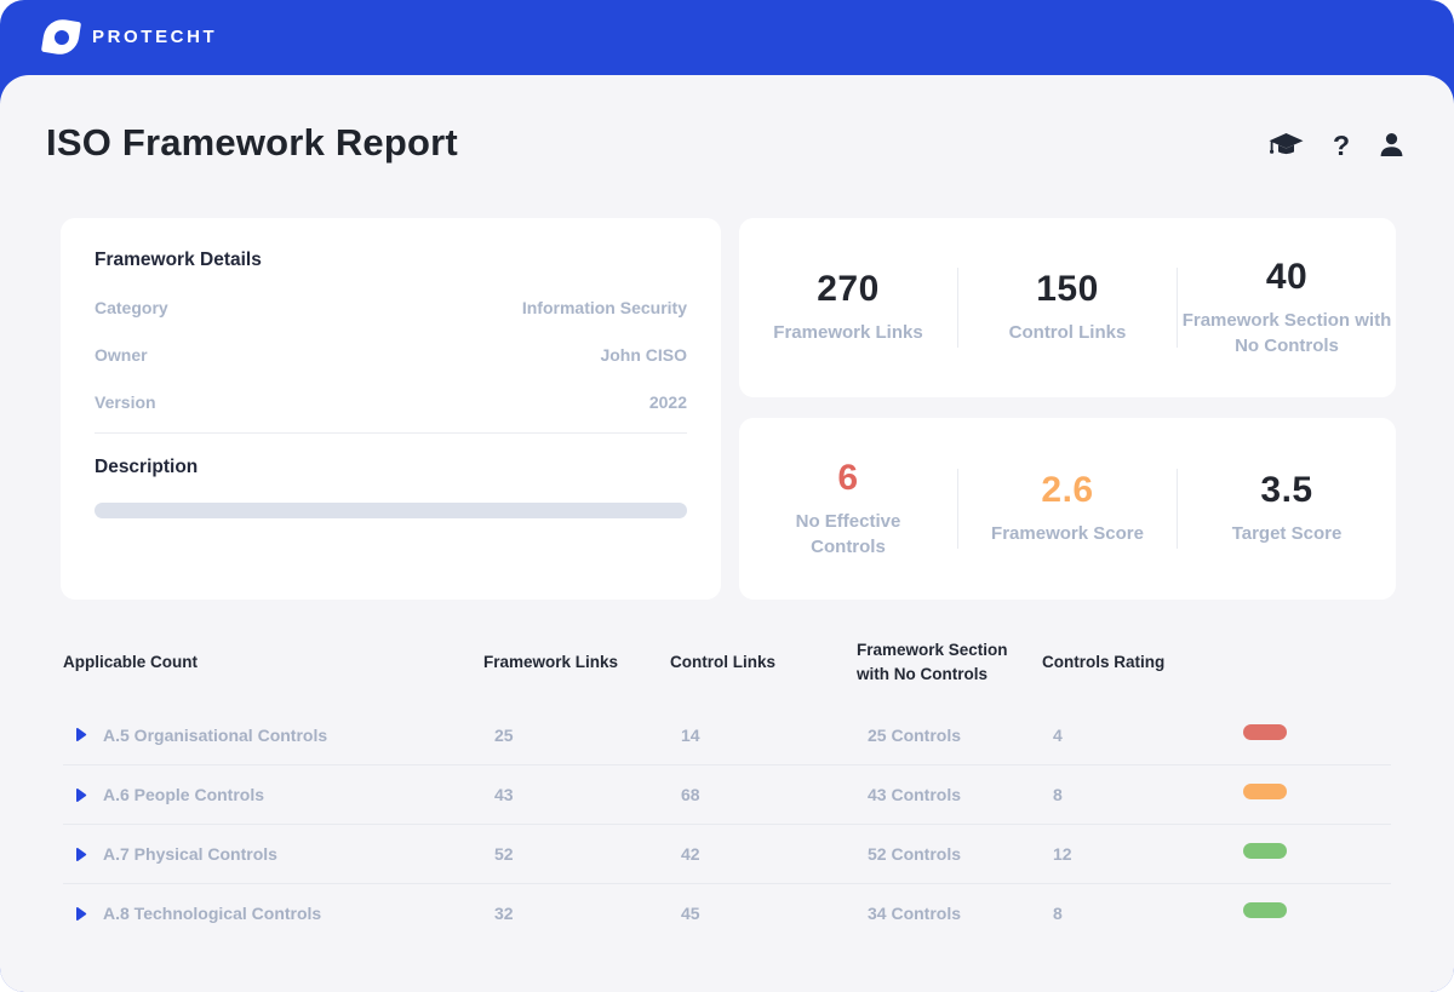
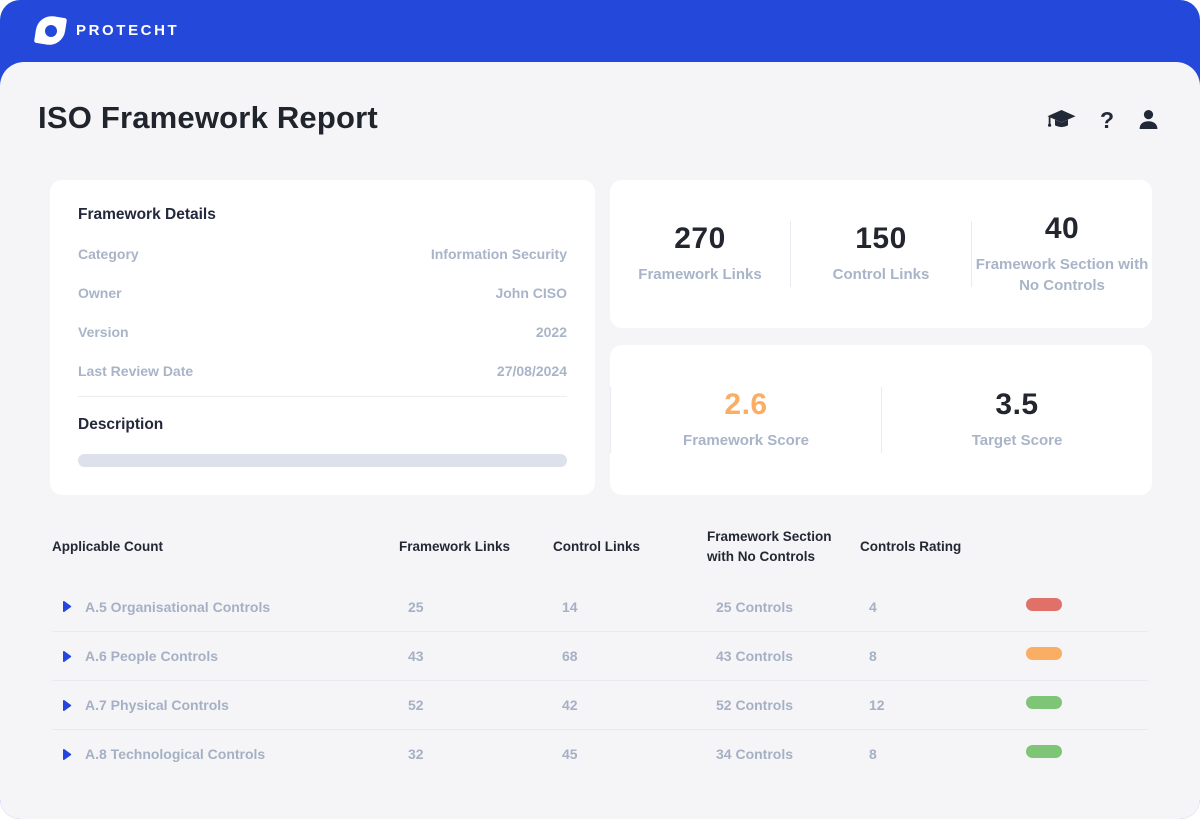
  PROTECHT
  ISO Framework Report
  ?
  Framework Details
  Category
  Information Security
  Owner
  John CISO
  Version
  2022
+ Last Review Date
+ 27/08/2024
  Description
  270
  Framework Links
  150
  Control Links
  40
  Framework Section with No Controls
- 6
- No Effective Controls
  2.6
  Framework Score
  3.5
  Target Score
  Applicable Count
  Framework Links
  Control Links
  Framework Section with No Controls
  Controls Rating
  A.5 Organisational Controls
  25
  14
  25 Controls
  4
  A.6 People Controls
  43
  68
  43 Controls
  8
  A.7 Physical Controls
  52
  42
  52 Controls
  12
  A.8 Technological Controls
  32
  45
  34 Controls
  8
